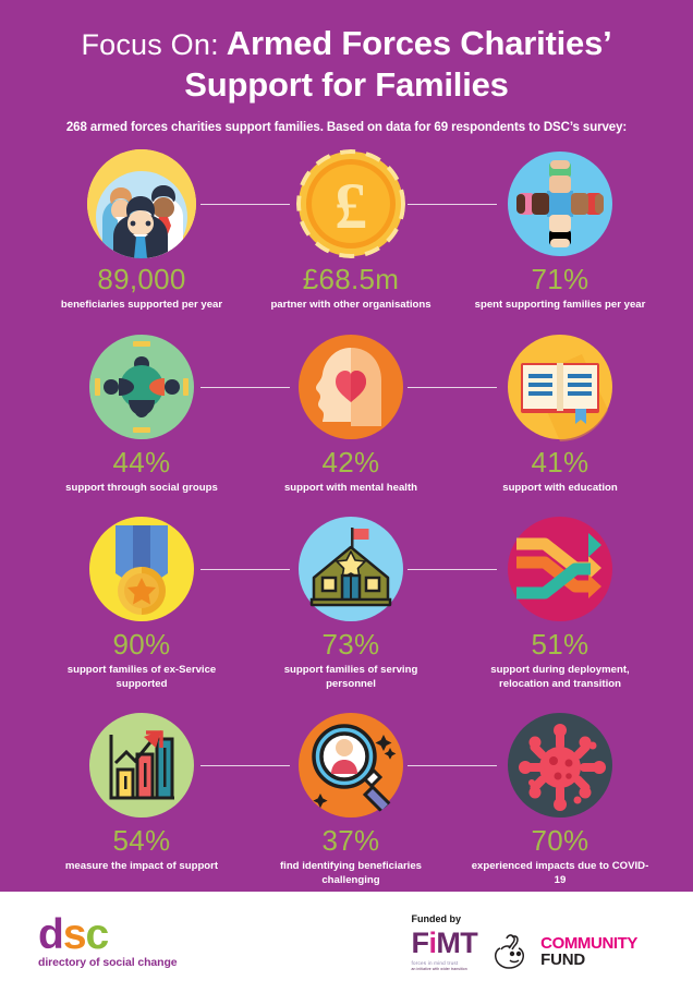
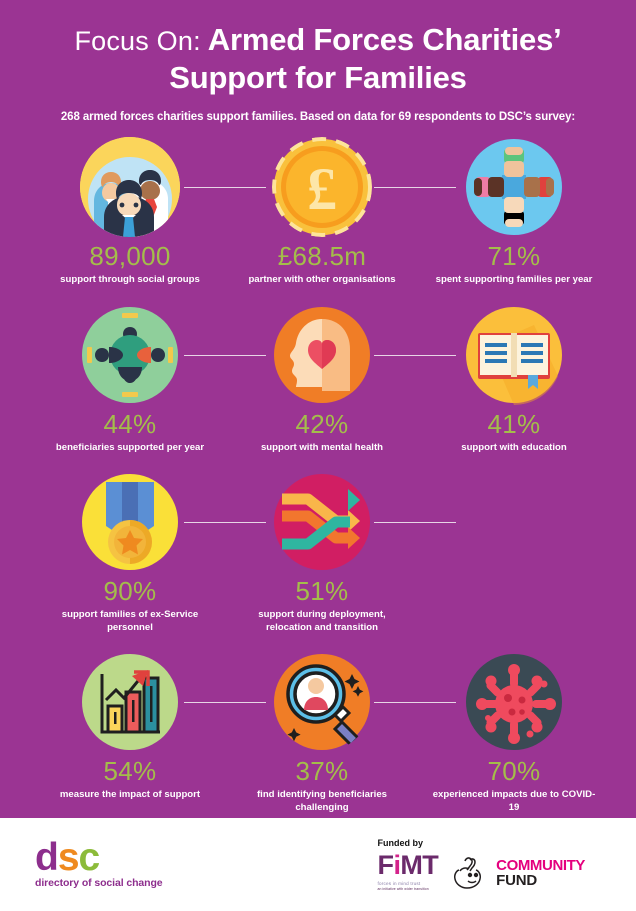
  Focus On: Armed Forces Charities’
  Support for Families
  268 armed forces charities support families. Based on data for 69 respondents to DSC’s survey:
  89,000
- beneficiaries supported per year
+ support through social groups
  £
  £68.5m
  partner with other organisations
  71%
  spent supporting families per year
  44%
- support through social groups
+ beneficiaries supported per year
  42%
  support with mental health
  41%
  support with education
  90%
- support families of ex-Service supported
+ support families of ex-Service personnel
- 73%
- support families of serving personnel
  51%
  support during deployment, relocation and transition
  54%
  measure the impact of support
  37%
  find identifying beneficiaries challenging
  70%
  experienced impacts due to COVID-19
  dsc
  directory of social change
  Funded by
  FiMT
  COMMUNITY
  FUND
